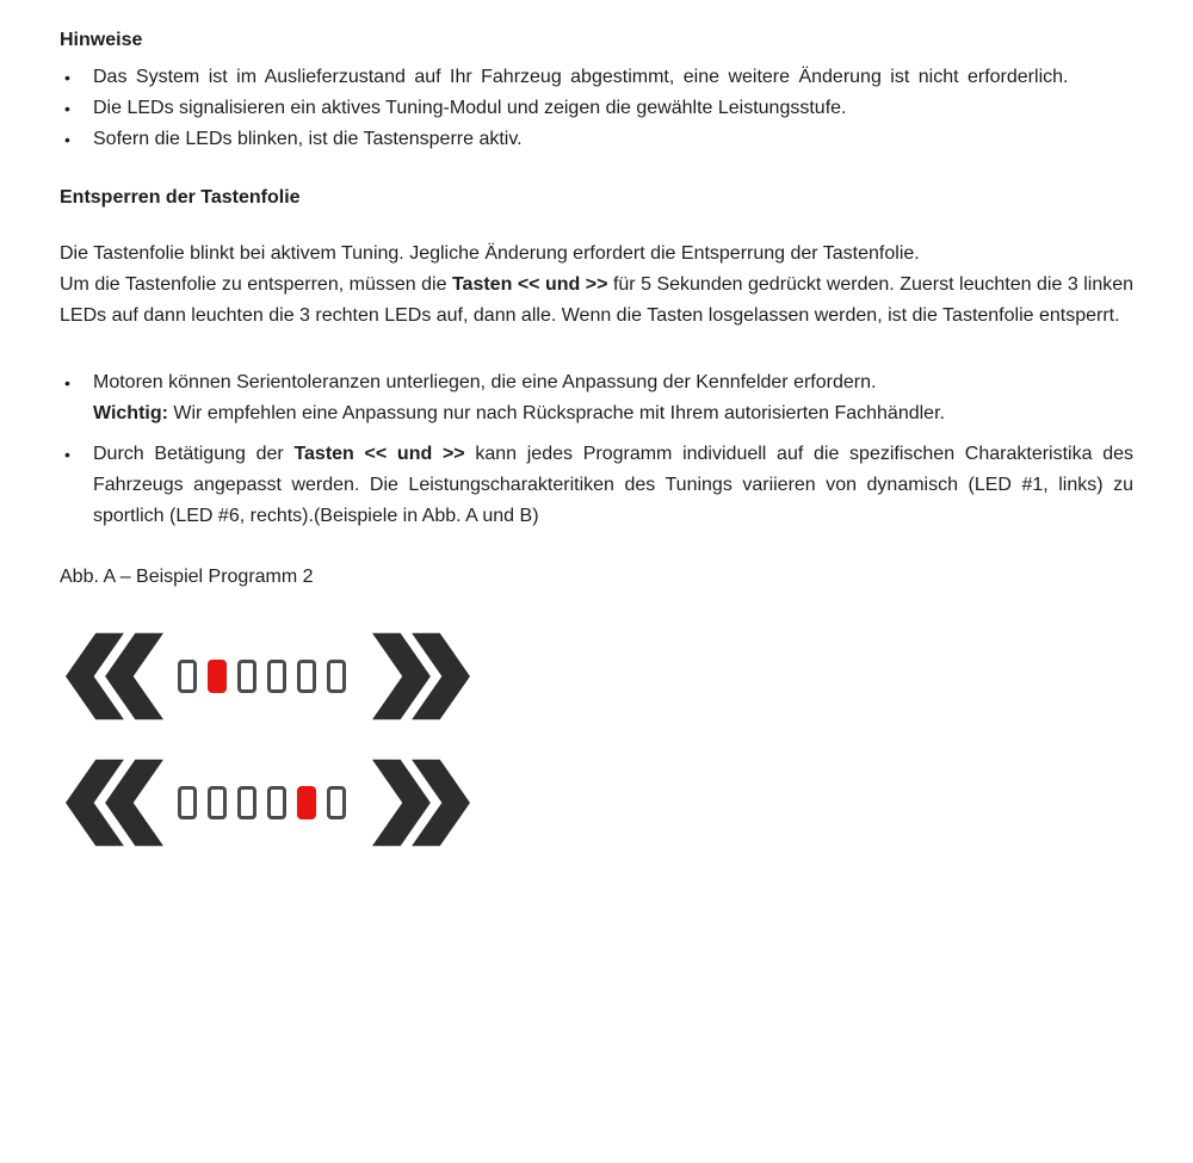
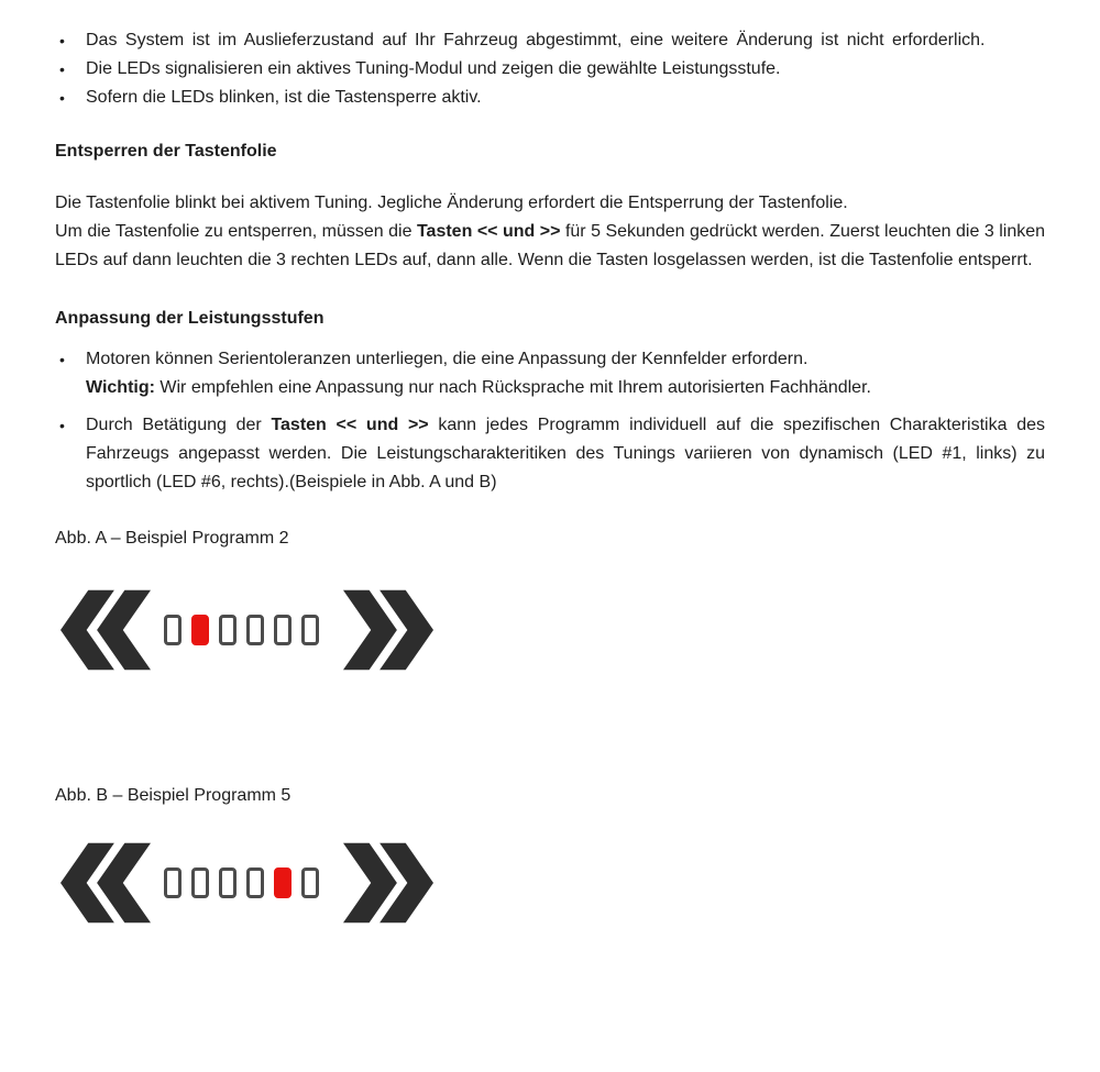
- Hinweise
  •
  Das System ist im Auslieferzustand auf Ihr Fahrzeug abgestimmt, eine weitere Änderung ist nicht erforderlich.
  •
  Die LEDs signalisieren ein aktives Tuning-Modul und zeigen die gewählte Leistungsstufe.
  •
  Sofern die LEDs blinken, ist die Tastensperre aktiv.
  Entsperren der Tastenfolie
  Die Tastenfolie blinkt bei aktivem Tuning. Jegliche Änderung erfordert die Entsperrung der Tastenfolie.
  Um die Tastenfolie zu entsperren, müssen die Tasten << und >> für 5 Sekunden gedrückt werden. Zuerst leuchten die 3 linken LEDs auf dann leuchten die 3 rechten LEDs auf, dann alle. Wenn die Tasten losgelassen werden, ist die Tastenfolie entsperrt.
+ Anpassung der Leistungsstufen
  •
  Motoren können Serientoleranzen unterliegen, die eine Anpassung der Kennfelder erfordern.
  Wichtig: Wir empfehlen eine Anpassung nur nach Rücksprache mit Ihrem autorisierten Fachhändler.
  •
  Durch Betätigung der Tasten << und >> kann jedes Programm individuell auf die spezifischen Charakteristika des Fahrzeugs angepasst werden. Die Leistungscharakteritiken des Tunings variieren von dynamisch (LED #1, links) zu sportlich (LED #6, rechts).(Beispiele in Abb. A und B)
  Abb. A – Beispiel Programm 2
+ Abb. B – Beispiel Programm 5
